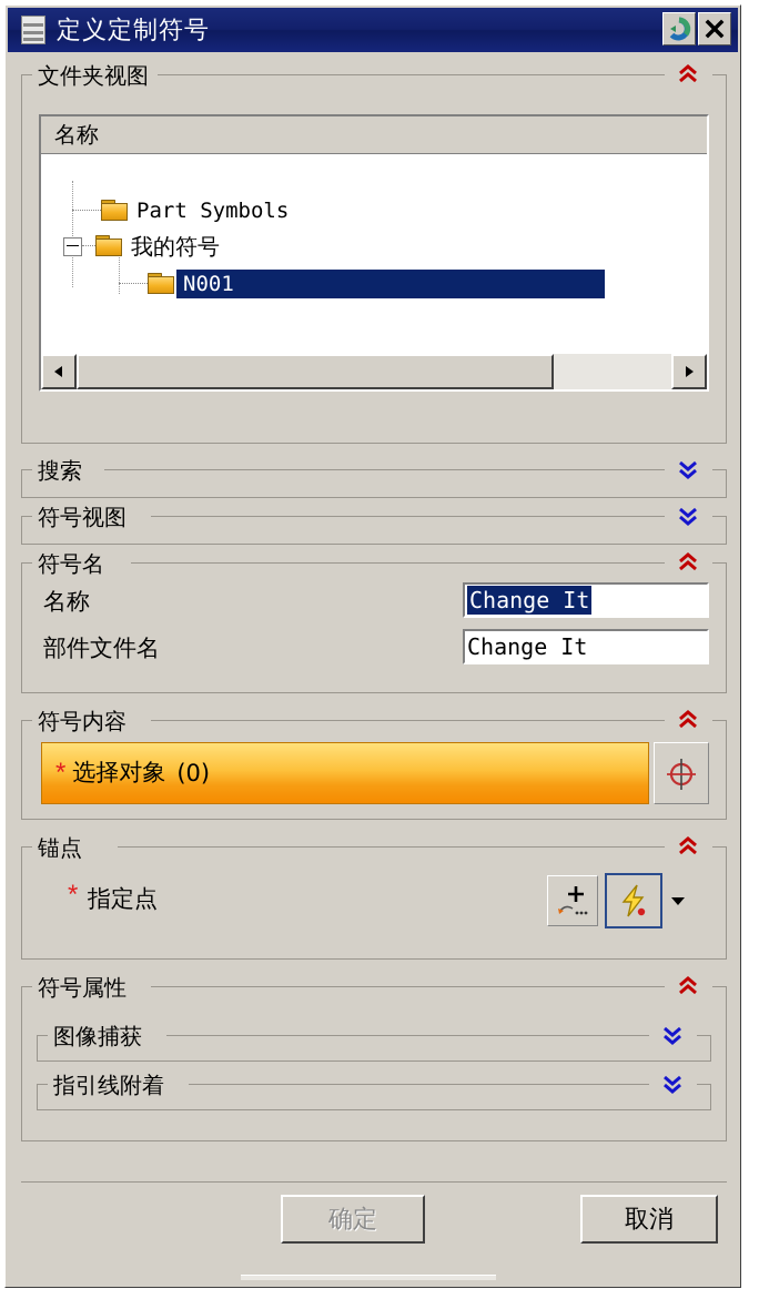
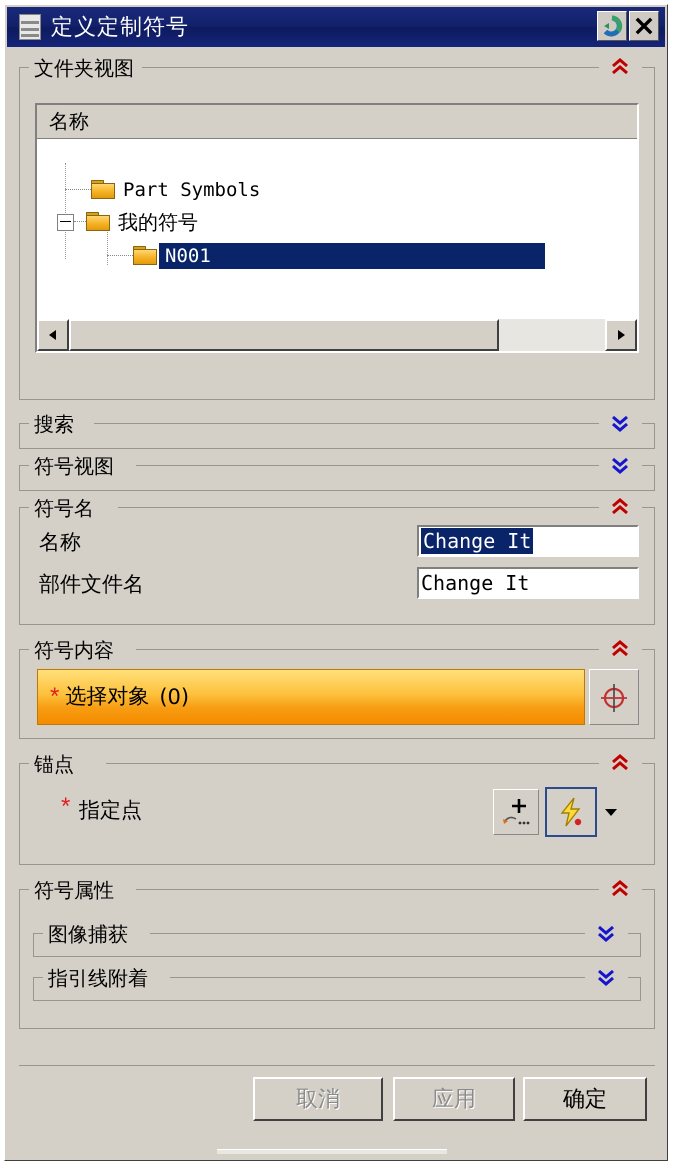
  定义定制符号
  文件夹视图
  名称
  Part Symbols
  我的符号
  N001
  搜索
  符号视图
  符号名
  名称
  Change It
  部件文件名
  Change It
  符号内容
  *
  选择对象
  (0)
  锚点
  *
  指定点
  符号属性
  图像捕获
  指引线附着
- 确定
+ 取消
+ 应用
- 取消
+ 确定
